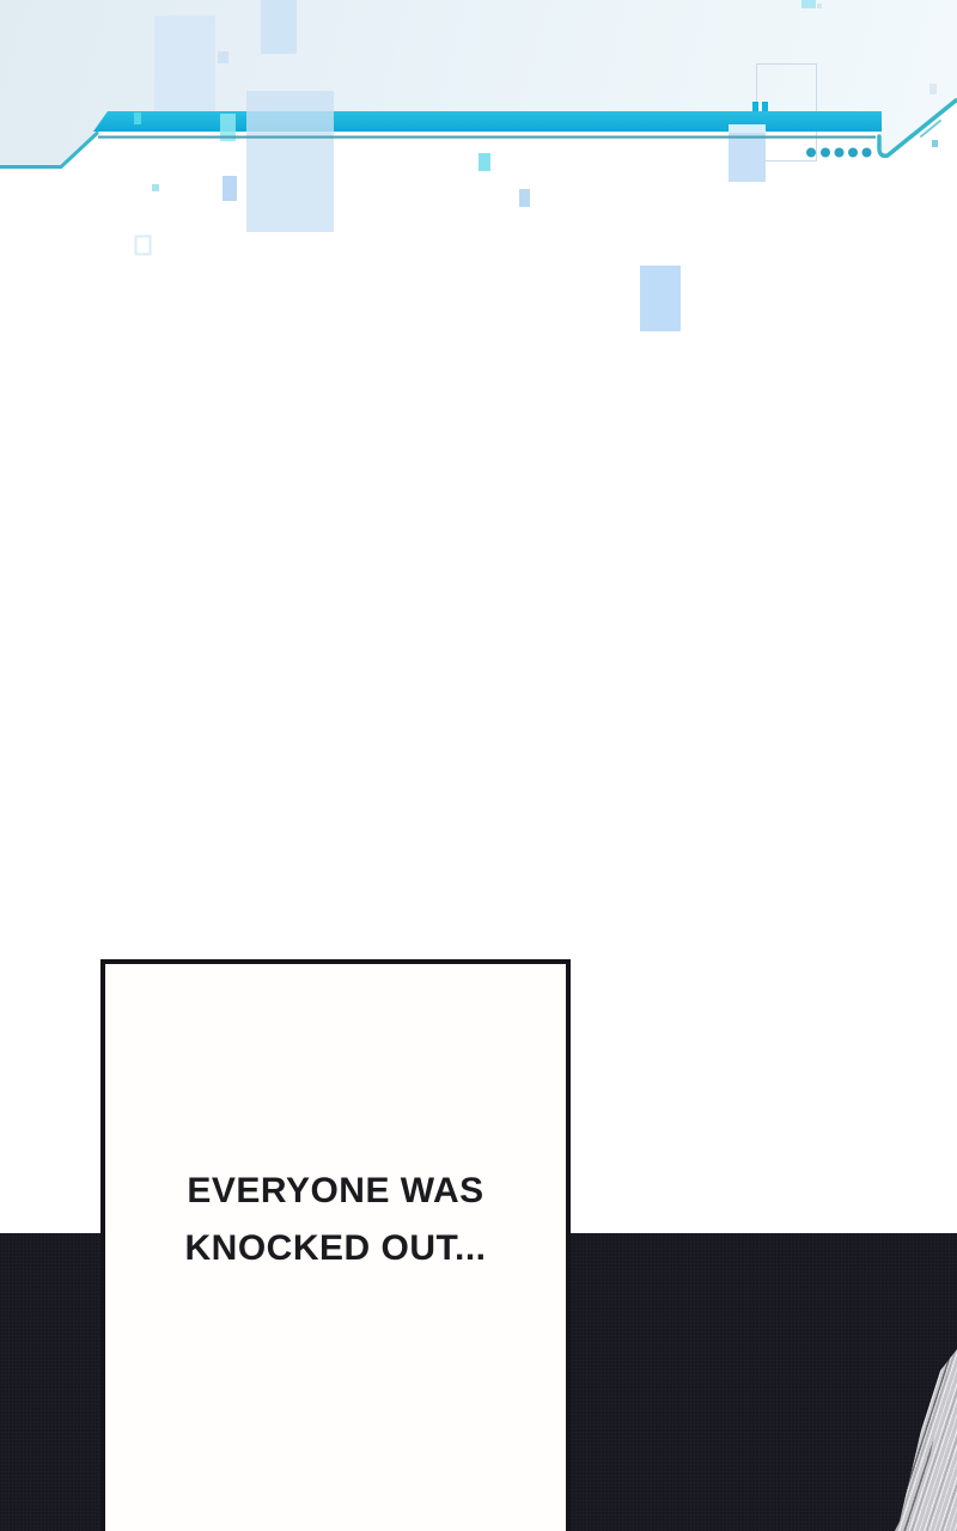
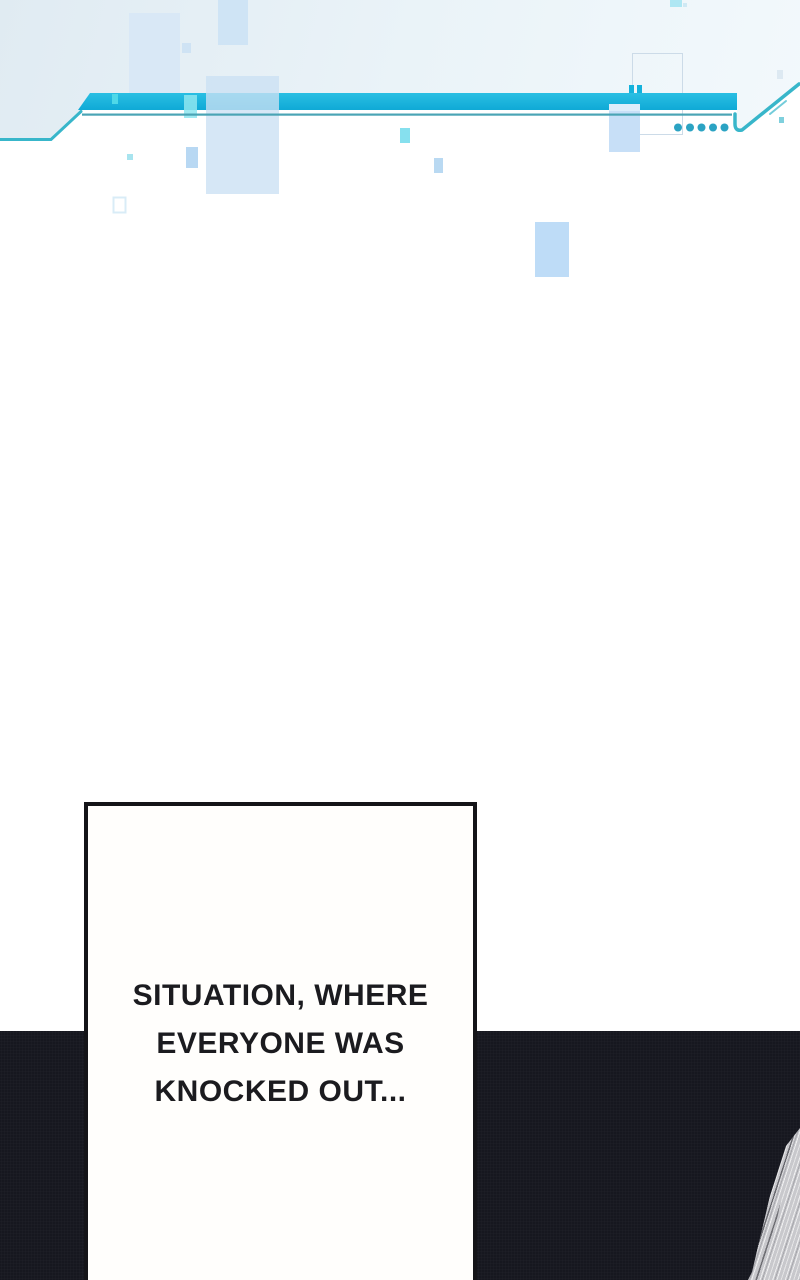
+ SITUATION, WHERE
  EVERYONE WAS
  KNOCKED OUT...
